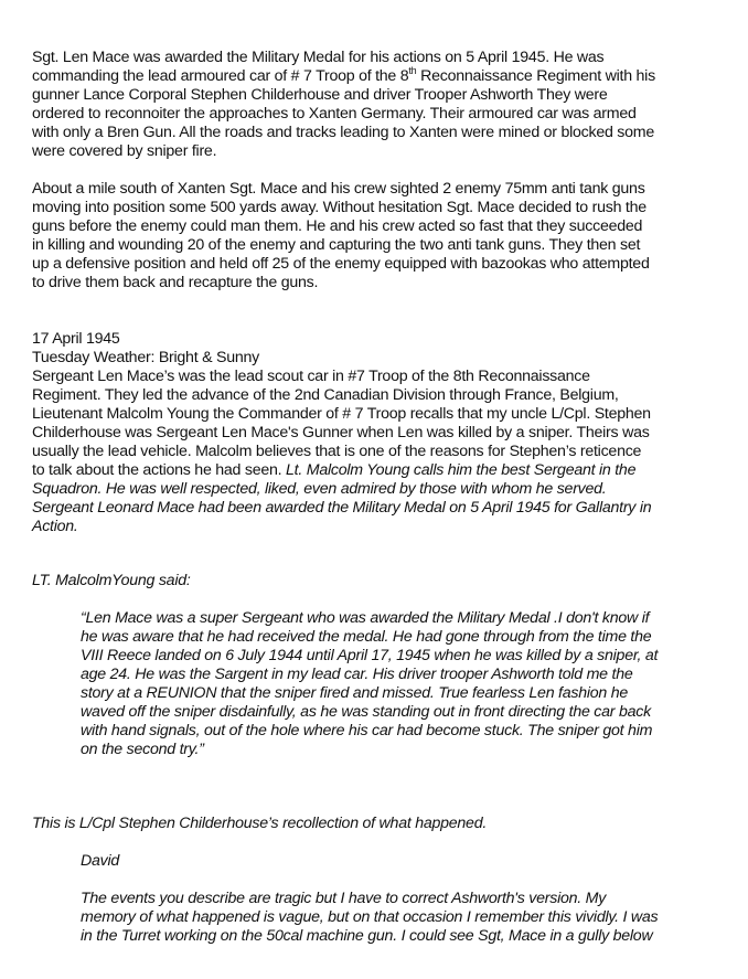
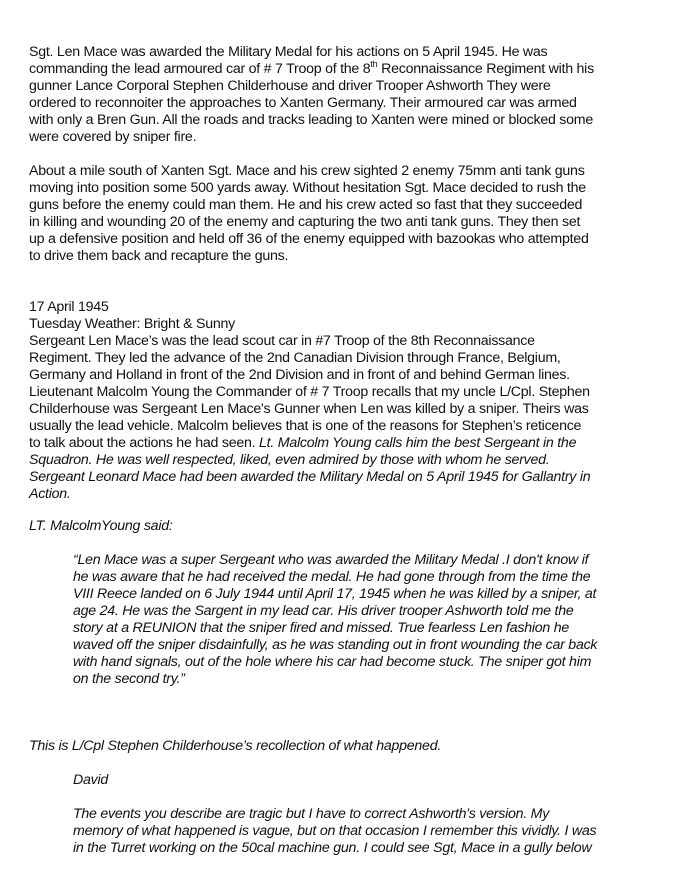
  Sgt. Len Mace was awarded the Military Medal for his actions on 5 April 1945. He was
  commanding the lead armoured car of # 7 Troop of the 8th Reconnaissance Regiment with his
  gunner Lance Corporal Stephen Childerhouse and driver Trooper Ashworth They were
  ordered to reconnoiter the approaches to Xanten Germany. Their armoured car was armed
  with only a Bren Gun. All the roads and tracks leading to Xanten were mined or blocked some
  were covered by sniper fire.
  About a mile south of Xanten Sgt. Mace and his crew sighted 2 enemy 75mm anti tank guns
  moving into position some 500 yards away. Without hesitation Sgt. Mace decided to rush the
  guns before the enemy could man them. He and his crew acted so fast that they succeeded
  in killing and wounding 20 of the enemy and capturing the two anti tank guns. They then set
- up a defensive position and held off 25 of the enemy equipped with bazookas who attempted
+ up a defensive position and held off 36 of the enemy equipped with bazookas who attempted
  to drive them back and recapture the guns.
  17 April 1945
  Tuesday Weather: Bright & Sunny
  Sergeant Len Mace’s was the lead scout car in #7 Troop of the 8th Reconnaissance
  Regiment. They led the advance of the 2nd Canadian Division through France, Belgium,
+ Germany and Holland in front of the 2nd Division and in front of and behind German lines.
  Lieutenant Malcolm Young the Commander of # 7 Troop recalls that my uncle L/Cpl. Stephen
  Childerhouse was Sergeant Len Mace's Gunner when Len was killed by a sniper. Theirs was
  usually the lead vehicle. Malcolm believes that is one of the reasons for Stephen’s reticence
  to talk about the actions he had seen. Lt. Malcolm Young calls him the best Sergeant in the
  Squadron. He was well respected, liked, even admired by those with whom he served.
  Sergeant Leonard Mace had been awarded the Military Medal on 5 April 1945 for Gallantry in
  Action.
  LT. MalcolmYoung said:
  “Len Mace was a super Sergeant who was awarded the Military Medal .I don't know if
  he was aware that he had received the medal. He had gone through from the time the
  VIII Reece landed on 6 July 1944 until April 17, 1945 when he was killed by a sniper, at
  age 24. He was the Sargent in my lead car. His driver trooper Ashworth told me the
  story at a REUNION that the sniper fired and missed. True fearless Len fashion he
- waved off the sniper disdainfully, as he was standing out in front directing the car back
+ waved off the sniper disdainfully, as he was standing out in front wounding the car back
  with hand signals, out of the hole where his car had become stuck. The sniper got him
  on the second try.”
  This is L/Cpl Stephen Childerhouse’s recollection of what happened.
  David
  The events you describe are tragic but I have to correct Ashworth's version. My
  memory of what happened is vague, but on that occasion I remember this vividly. I was
  in the Turret working on the 50cal machine gun. I could see Sgt, Mace in a gully below
